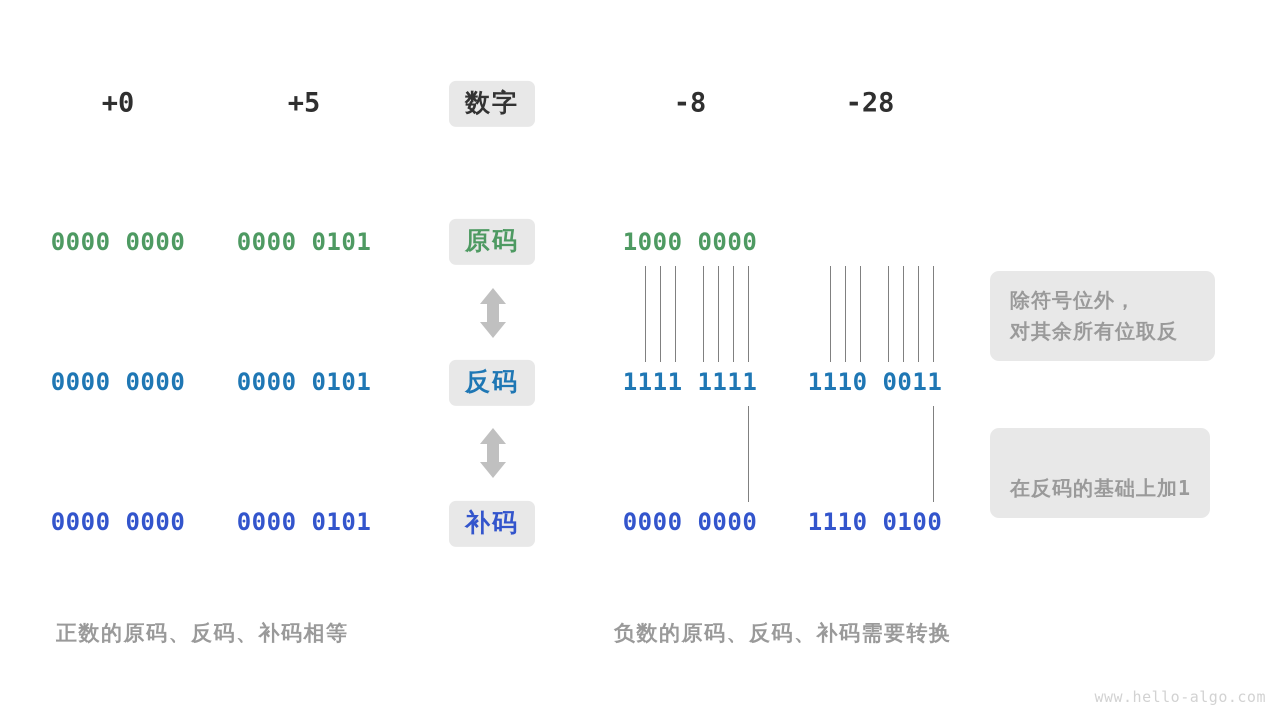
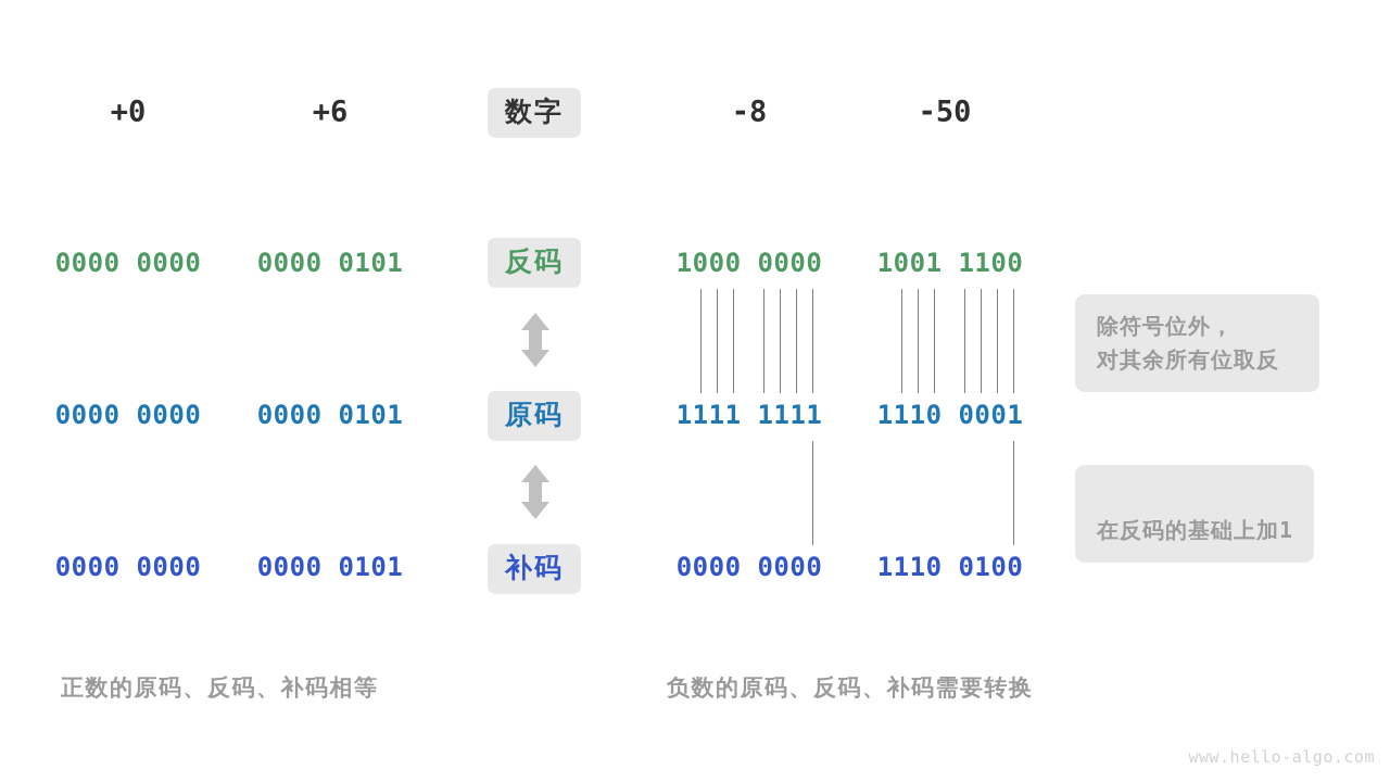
  +0
- +5
+ +6
  数字
  -8
- -28
+ -50
  0000 0000
  0000 0101
- 原码
+ 反码
  1000 0000
+ 1001 1100
  0000 0000
  0000 0101
- 反码
+ 原码
  1111 1111
- 1110 0011
+ 1110 0001
  0000 0000
  0000 0101
  补码
  0000 0000
  1110 0100
  除符号位外，
  对其余所有位取反
  在反码的基础上加1
  正数的原码、反码、补码相等
  负数的原码、反码、补码需要转换
  www.hello-algo.com
